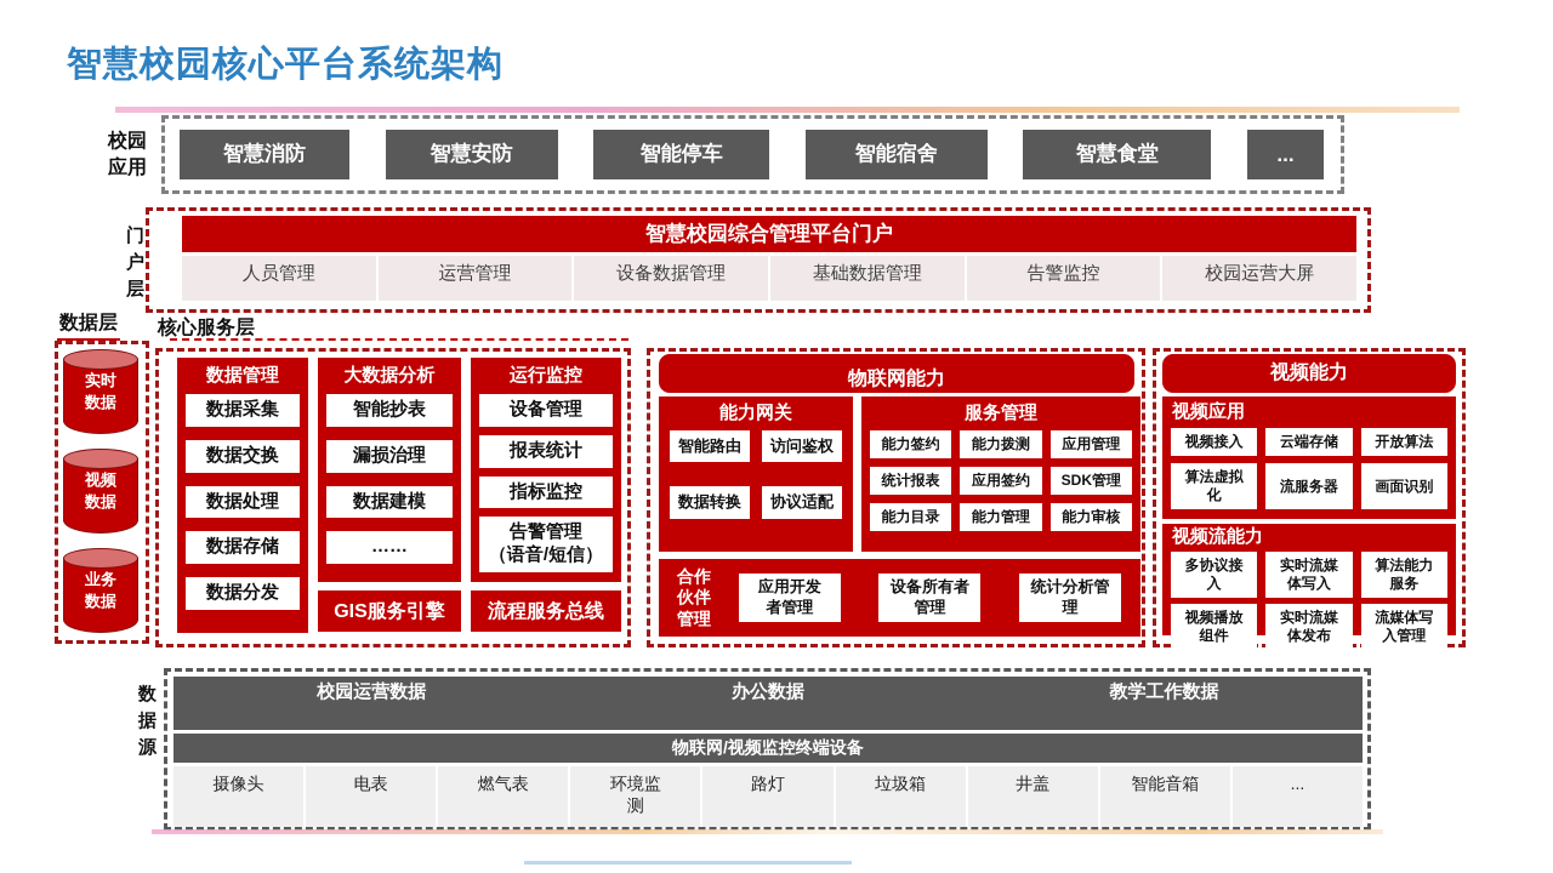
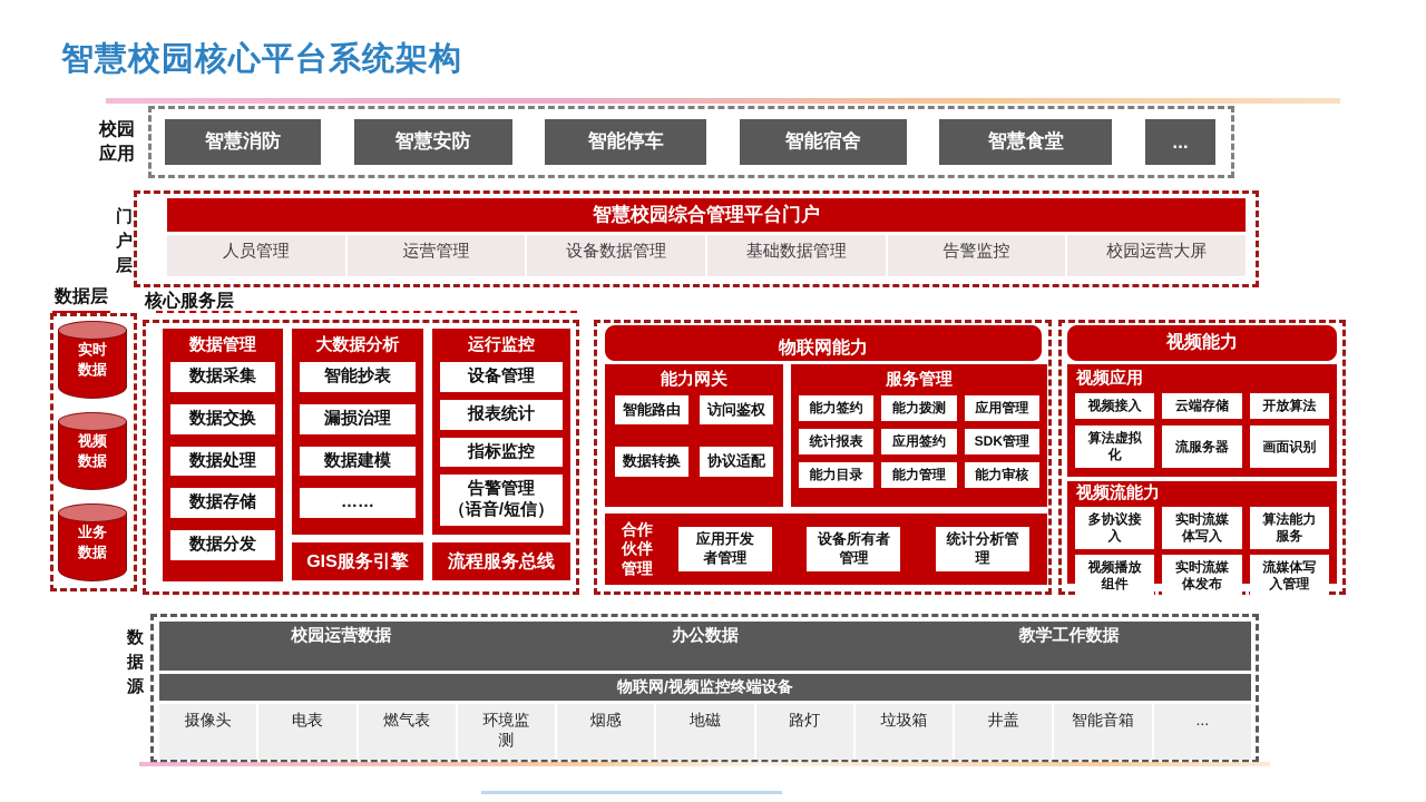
  智慧校园核心平台系统架构
  校园应用
  智慧消防
  智慧安防
  智能停车
  智能宿舍
  智慧食堂
  ...
  门户层
  智慧校园综合管理平台门户
  人员管理
  运营管理
  设备数据管理
  基础数据管理
  告警监控
  校园运营大屏
  数据层
  实时数据
  视频数据
  业务数据
  核心服务层
  数据管理
  数据采集
  数据交换
  数据处理
  数据存储
  数据分发
  大数据分析
  智能抄表
  漏损治理
  数据建模
  ……
  GIS服务引擎
  运行监控
  设备管理
  报表统计
  指标监控
  告警管理
  （语音/短信）
  流程服务总线
  物联网能力
  能力网关
  智能路由
  访问鉴权
  数据转换
  协议适配
  服务管理
  能力签约
  能力拨测
  应用管理
  统计报表
  应用签约
  SDK管理
  能力目录
  能力管理
  能力审核
  合作
  伙伴
  管理
  应用开发
  者管理
  设备所有者
  管理
  统计分析管
  理
  视频能力
  视频应用
  视频接入
  云端存储
  开放算法
  算法虚拟
  化
  流服务器
  画面识别
  视频流能力
  多协议接
  入
  实时流媒
  体写入
  算法能力
  服务
  视频播放
  组件
  实时流媒
  体发布
  流媒体写
  入管理
  数据源
  校园运营数据
  办公数据
  教学工作数据
  物联网/视频监控终端设备
  摄像头
  电表
  燃气表
  环境监
  测
+ 烟感
+ 地磁
  路灯
  垃圾箱
  井盖
  智能音箱
  ...
